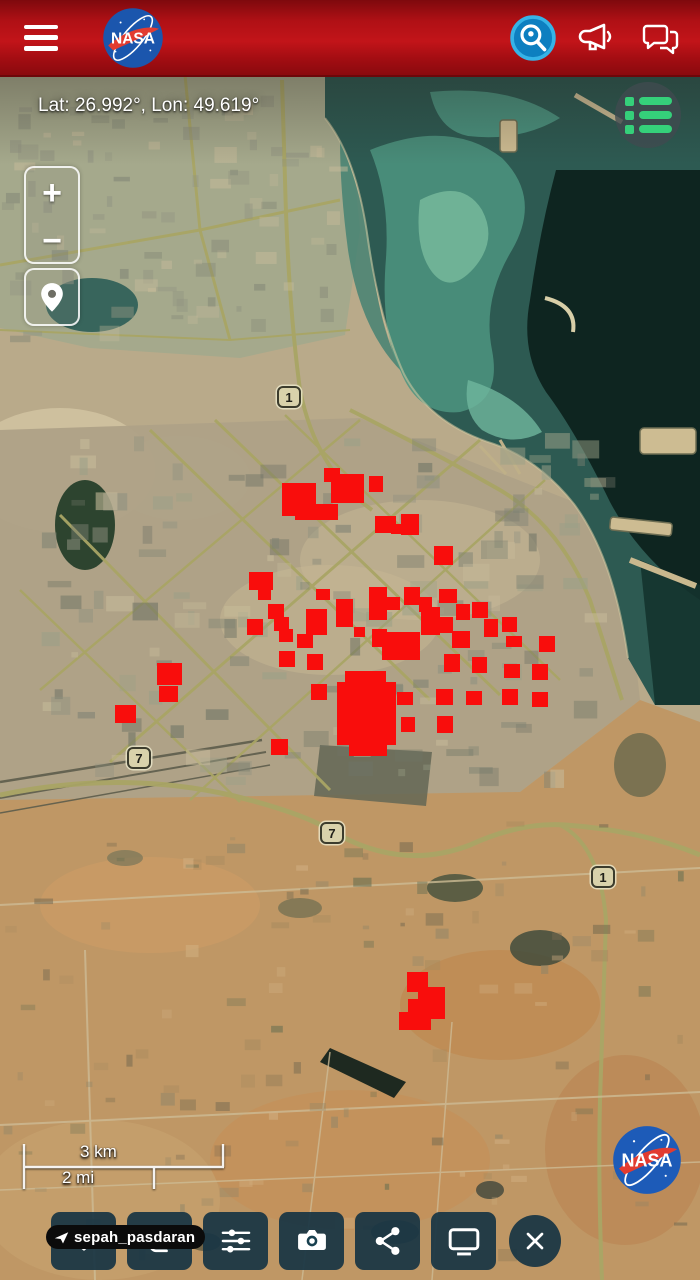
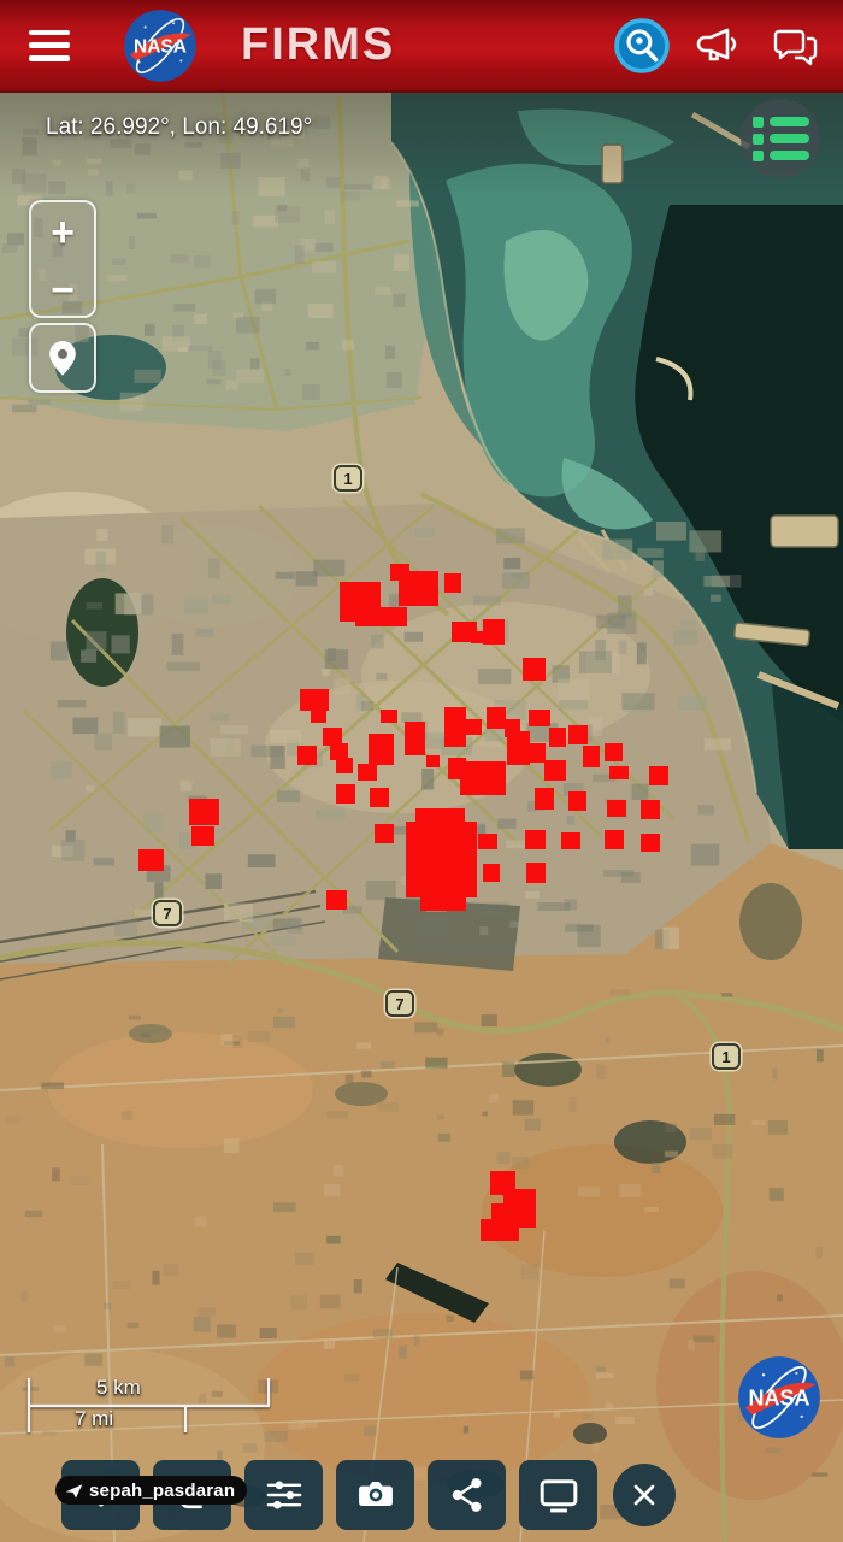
  NASA
+ FIRMS
  Lat: 26.992°, Lon: 49.619°
  +
  −
- 3 km
+ 5 km
- 2 mi
+ 7 mi
  sepah_pasdaran
  NASA
  1
  7
  7
  1
